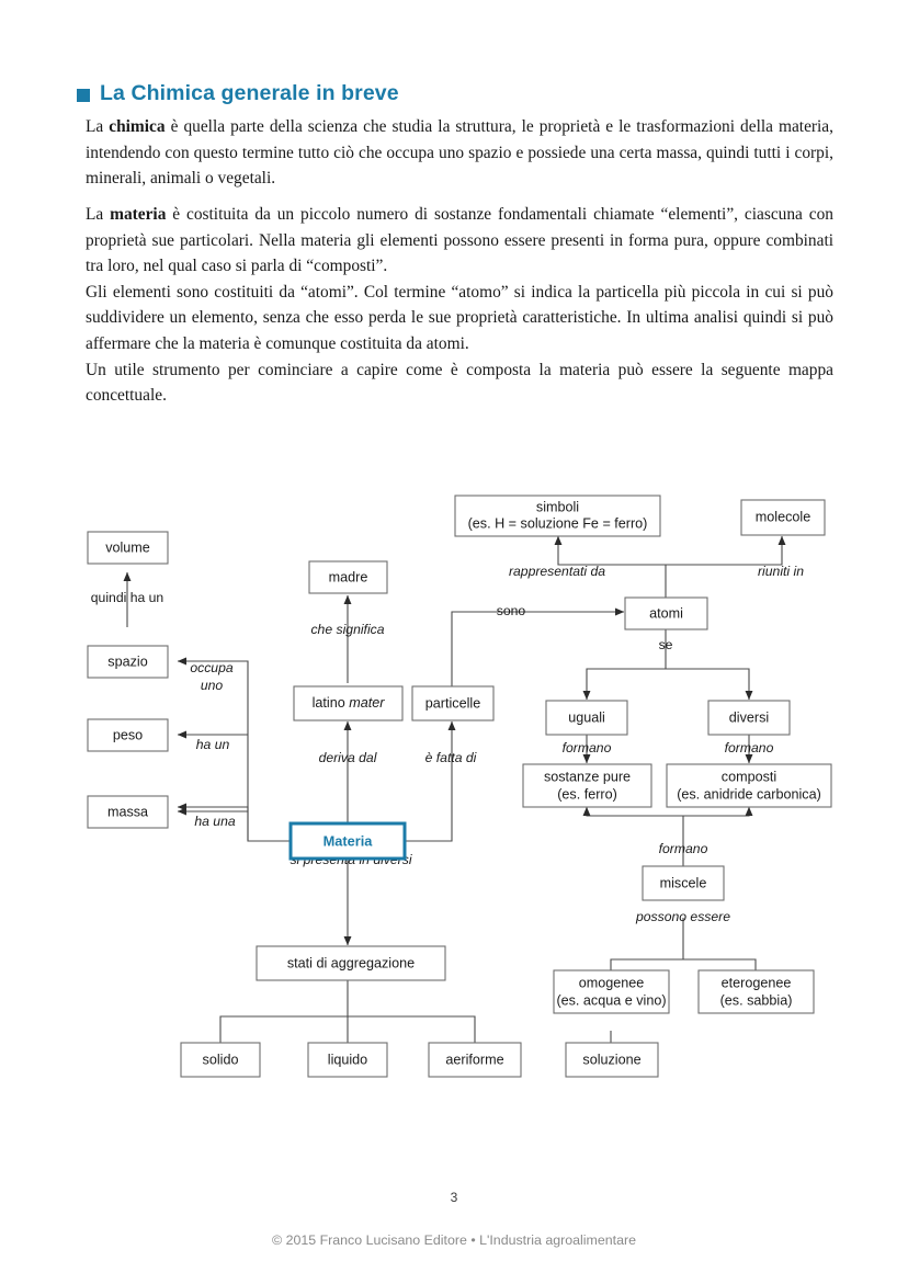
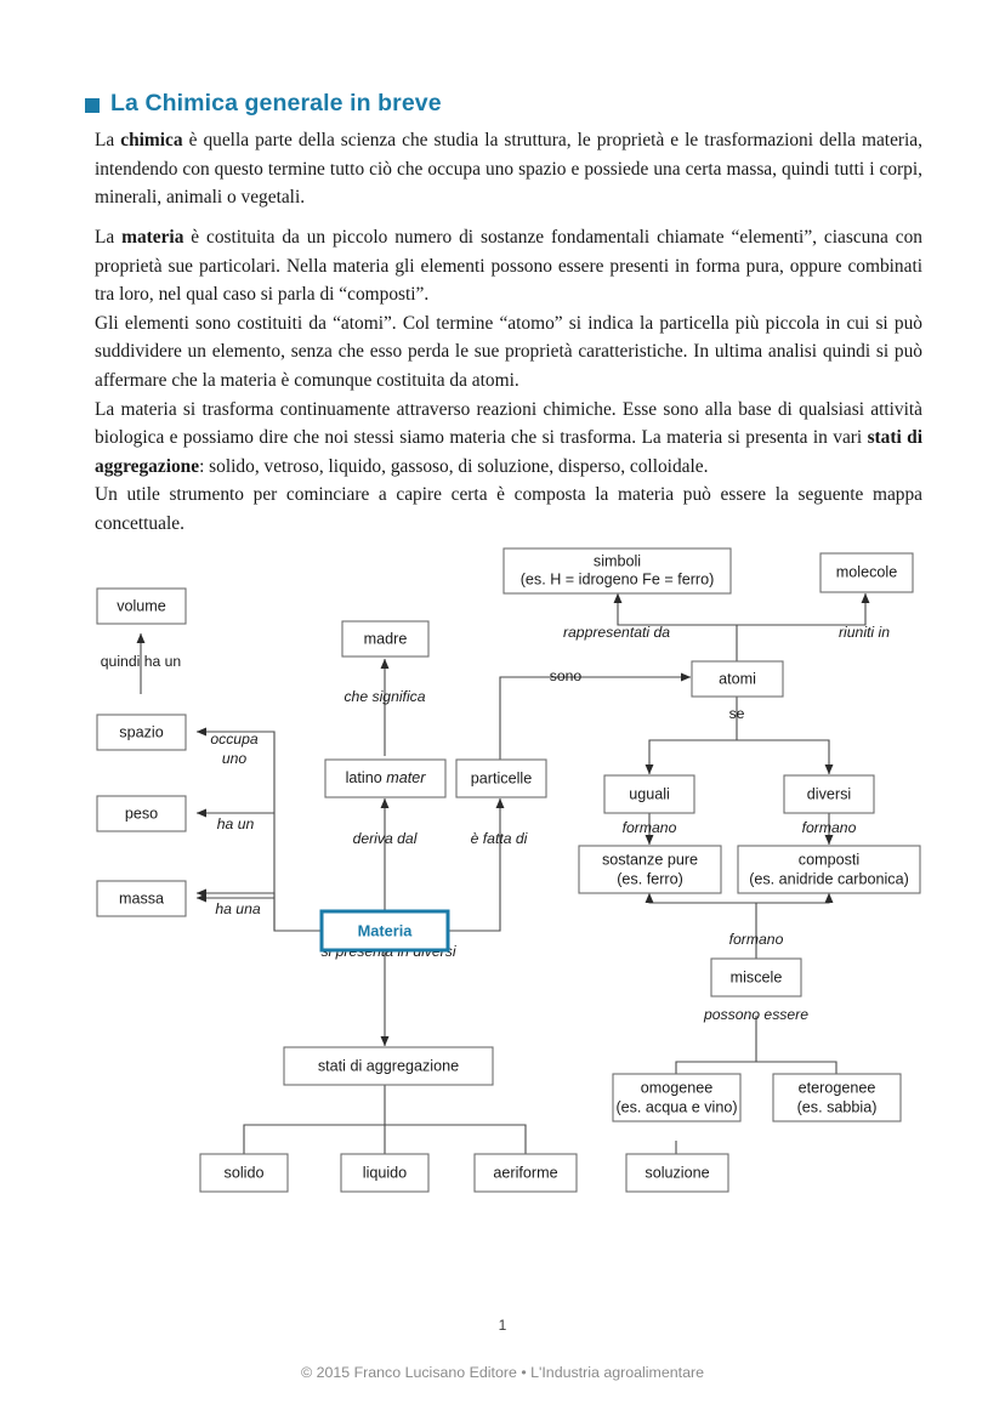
  La Chimica generale in breve
  La chimica è quella parte della scienza che studia la struttura, le proprietà e le trasformazioni della materia, intendendo con questo termine tutto ciò che occupa uno spazio e possiede una certa massa, quindi tutti i corpi, minerali, animali o vegetali.
  La materia è costituita da un piccolo numero di sostanze fondamentali chiamate “elementi”, ciascuna con proprietà sue particolari. Nella materia gli elementi possono essere presenti in forma pura, oppure combinati tra loro, nel qual caso si parla di “composti”.
  Gli elementi sono costituiti da “atomi”. Col termine “atomo” si indica la particella più piccola in cui si può suddividere un elemento, senza che esso perda le sue proprietà caratteristiche. In ultima analisi quindi si può affermare che la materia è comunque costituita da atomi.
+ La materia si trasforma continuamente attraverso reazioni chimiche. Esse sono alla base di qualsiasi attività biologica e possiamo dire che noi stessi siamo materia che si trasforma. La materia si presenta in vari stati di aggregazione: solido, vetroso, liquido, gassoso, di soluzione, disperso, colloidale.
- Un utile strumento per cominciare a capire come è composta la materia può essere la seguente mappa concettuale.
+ Un utile strumento per cominciare a capire certa è composta la materia può essere la seguente mappa concettuale.
  quindi ha un
  occupa
  uno
  ha un
  ha una
  che significa
  deriva dal
  è fatta di
  sono
  rappresentati da
  riuniti in
  se
  formano
  formano
  formano
  possono essere
  volume
  spazio
  peso
  massa
  madre
  latino mater
  particelle
  simboli
- (es. H = soluzione Fe = ferro)
+ (es. H = idrogeno Fe = ferro)
  molecole
  atomi
  uguali
  diversi
  sostanze pure
  (es. ferro)
  composti
  (es. anidride carbonica)
  miscele
  omogenee
  (es. acqua e vino)
  eterogenee
  (es. sabbia)
  soluzione
  stati di aggregazione
  solido
  liquido
  aeriforme
  Materia
- 3
+ 1
  © 2015 Franco Lucisano Editore • L'Industria agroalimentare
